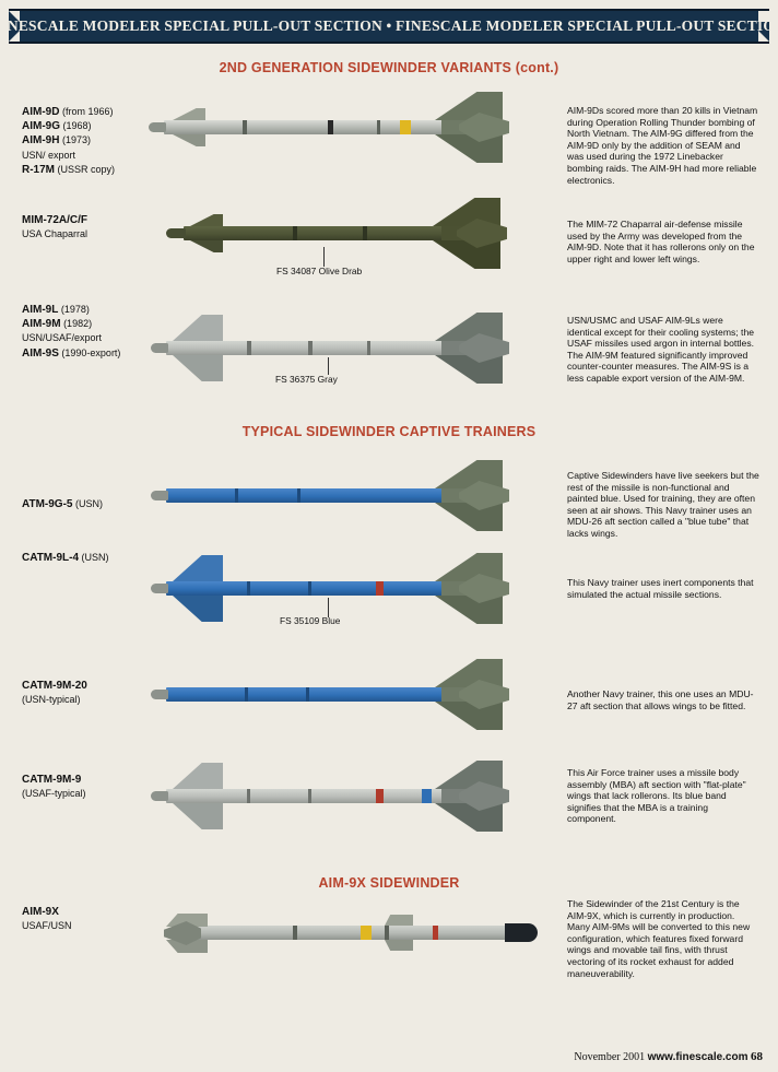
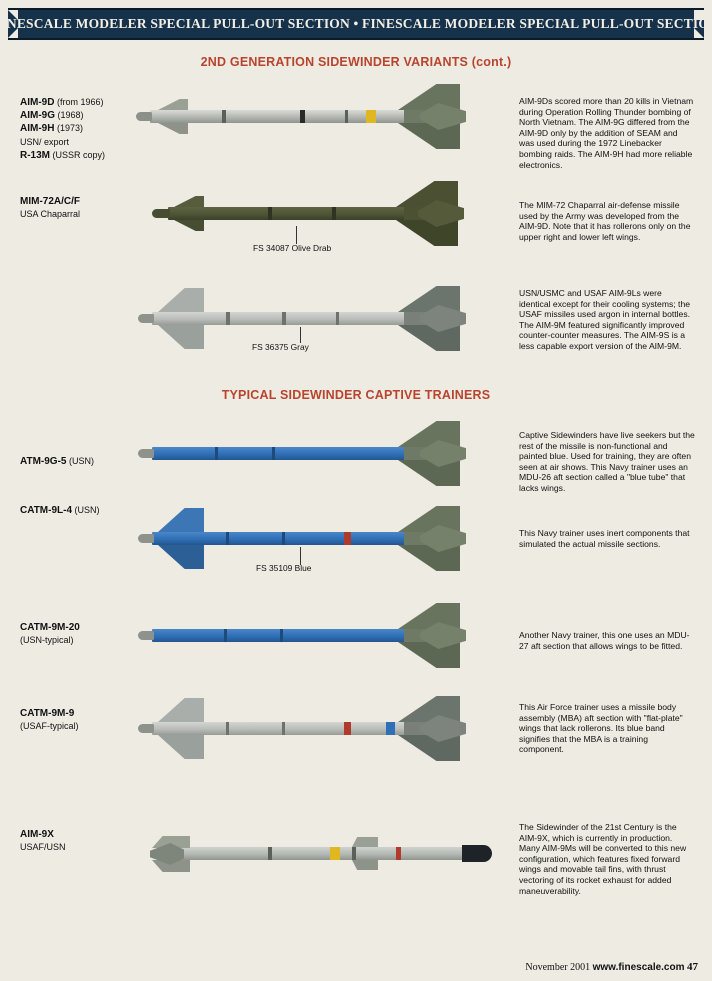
  NESCALE MODELER SPECIAL PULL-OUT SECTION • FINESCALE MODELER SPECIAL PULL-OUT SECTIO
  2ND GENERATION SIDEWINDER VARIANTS (cont.)
  TYPICAL SIDEWINDER CAPTIVE TRAINERS
- AIM-9X SIDEWINDER
  AIM-9D (from 1966)
  AIM-9G (1968)
  AIM-9H (1973)
  USN/ export
- R-17M (USSR copy)
+ R-13M (USSR copy)
  AIM-9Ds scored more than 20 kills in Vietnam during Operation Rolling Thunder bombing of North Vietnam. The AIM-9G differed from the AIM-9D only by the addition of SEAM and was used during the 1972 Linebacker bombing raids. The AIM-9H had more reliable electronics.
  MIM-72A/C/F
  USA Chaparral
  FS 34087 Olive Drab
  The MIM-72 Chaparral air-defense missile used by the Army was developed from the AIM-9D. Note that it has rollerons only on the upper right and lower left wings.
- AIM-9L (1978)
- AIM-9M (1982)
- USN/USAF/export
- AIM-9S (1990-export)
  FS 36375 Gray
  USN/USMC and USAF AIM-9Ls were identical except for their cooling systems; the USAF missiles used argon in internal bottles. The AIM-9M featured significantly improved counter-counter measures. The AIM-9S is a less capable export version of the AIM-9M.
  ATM-9G-5 (USN)
  Captive Sidewinders have live seekers but the rest of the missile is non-functional and painted blue. Used for training, they are often seen at air shows. This Navy trainer uses an MDU-26 aft section called a "blue tube" that lacks wings.
  CATM-9L-4 (USN)
  FS 35109 Blue
  This Navy trainer uses inert components that simulated the actual missile sections.
  CATM-9M-20
  (USN-typical)
  Another Navy trainer, this one uses an MDU-27 aft section that allows wings to be fitted.
  CATM-9M-9
  (USAF-typical)
  This Air Force trainer uses a missile body assembly (MBA) aft section with "flat-plate" wings that lack rollerons. Its blue band signifies that the MBA is a training component.
  AIM-9X
  USAF/USN
  The Sidewinder of the 21st Century is the AIM-9X, which is currently in production. Many AIM-9Ms will be converted to this new configuration, which features fixed forward wings and movable tail fins, with thrust vectoring of its rocket exhaust for added maneuverability.
- November 2001 www.finescale.com 68
+ November 2001 www.finescale.com 47
